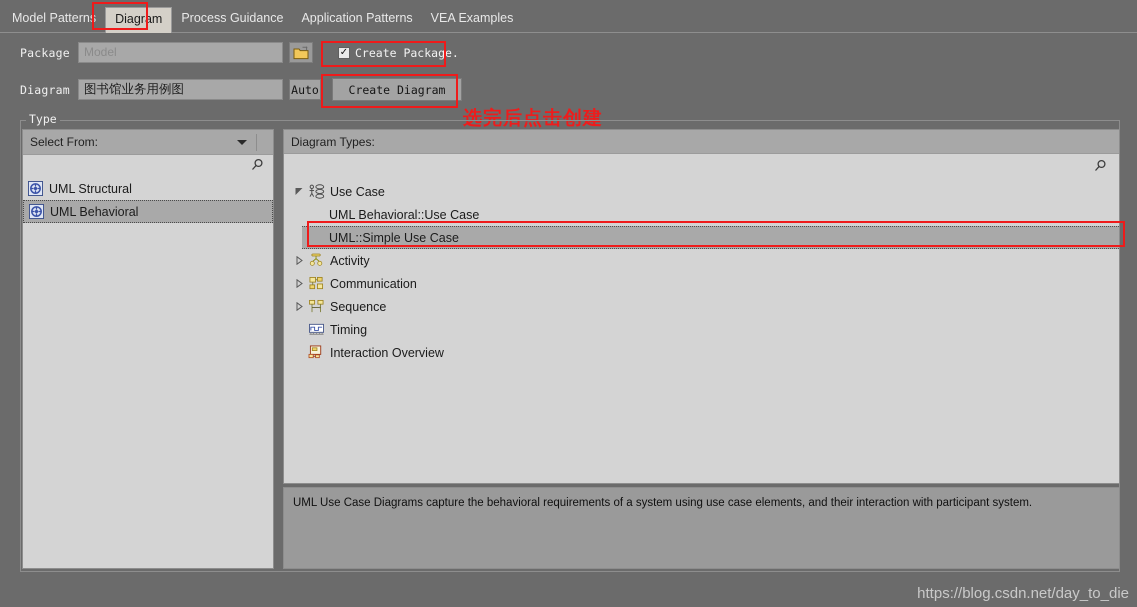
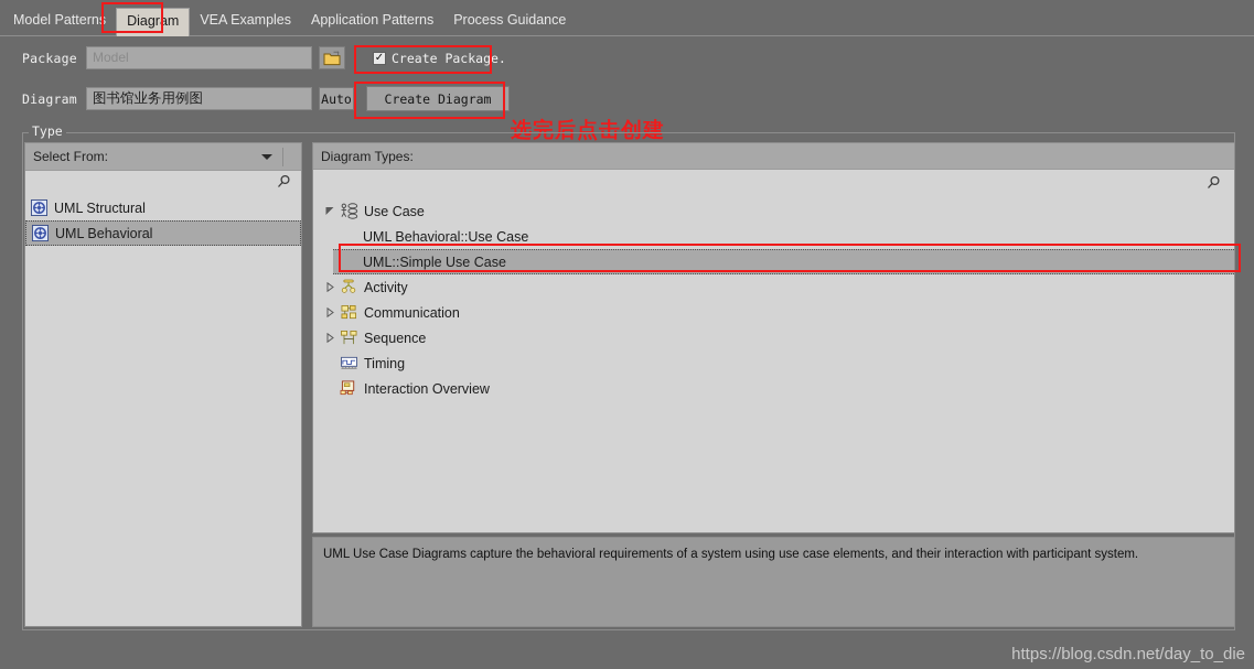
  Model Patterns
  Diagram
- Process Guidance
+ VEA Examples
  Application Patterns
- VEA Examples
+ Process Guidance
  Package
  Model
  ✓
  Create Package.
  Diagram
  图书馆业务用例图
  Auto
  Create Diagram
  选完后点击创建
  Type
  Select From:
  UML Structural
  UML Behavioral
  Diagram Types:
  Use Case
  UML Behavioral::Use Case
  UML::Simple Use Case
  Activity
  Communication
  Sequence
  Timing
  Interaction Overview
  UML Use Case Diagrams capture the behavioral requirements of a system using use case elements, and their interaction with participant system.
  https://blog.csdn.net/day_to_die
